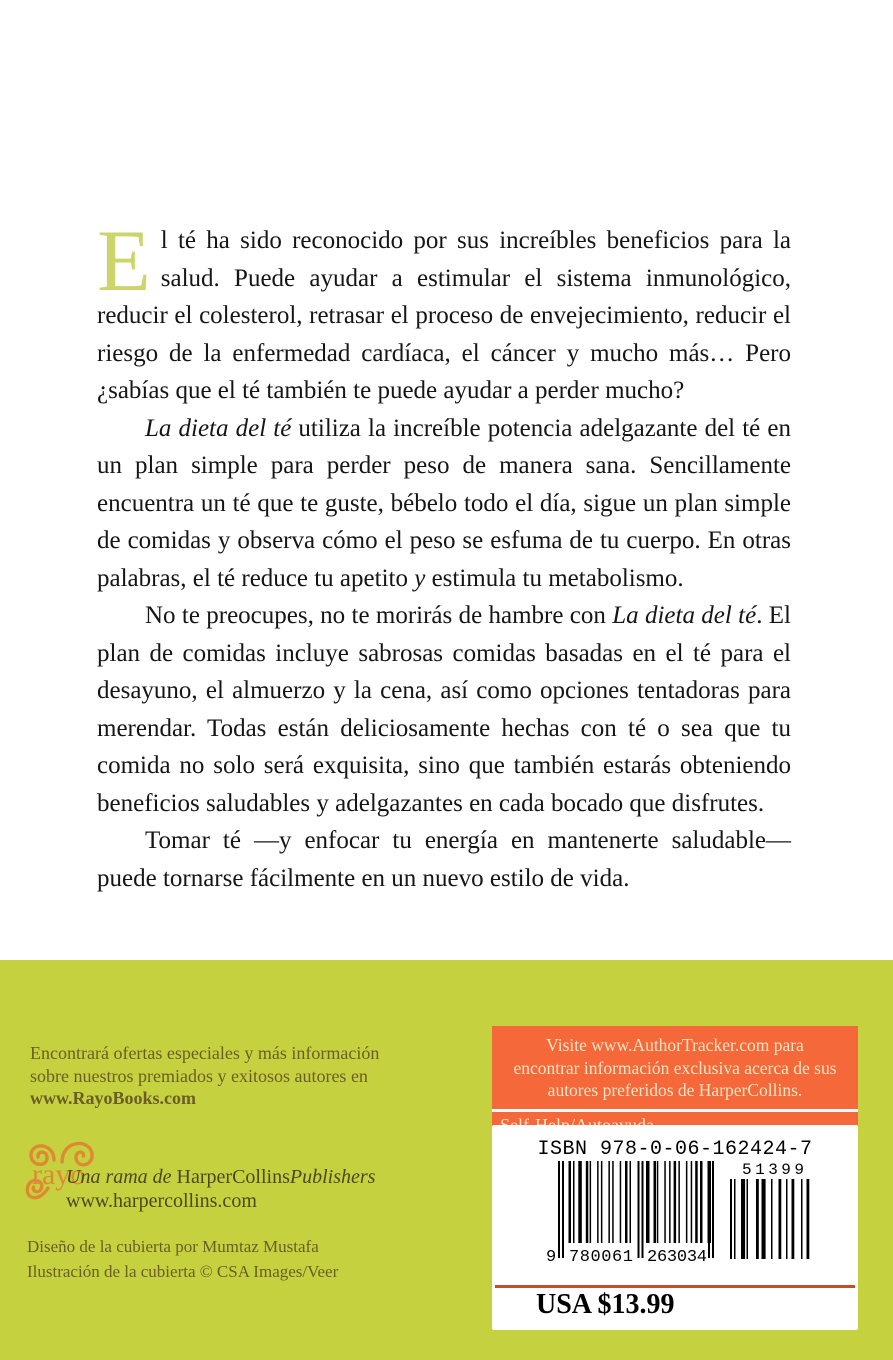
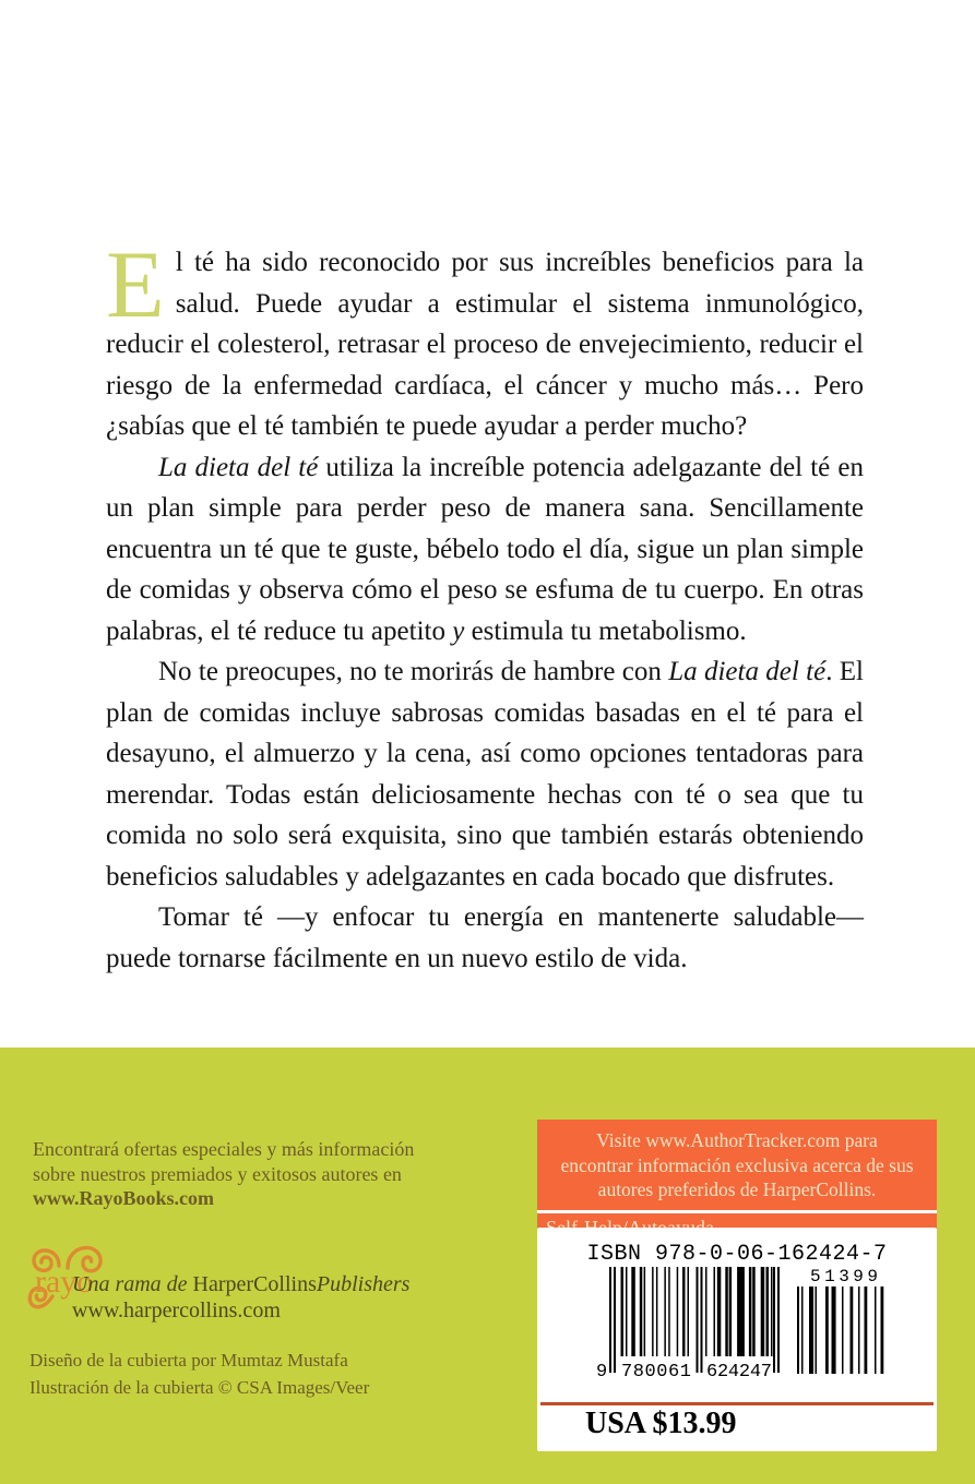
  E
  l té ha sido reconocido por sus increíbles beneficios para la salud. Puede ayudar a estimular el sistema inmunológico, reducir el colesterol, retrasar el proceso de envejecimiento, reducir el riesgo de la enfermedad cardíaca, el cáncer y mucho más… Pero ¿sabías que el té también te puede ayudar a perder mucho?
  La dieta del té utiliza la increíble potencia adelgazante del té en un plan simple para perder peso de manera sana. Sencillamente encuentra un té que te guste, bébelo todo el día, sigue un plan simple de comidas y observa cómo el peso se esfuma de tu cuerpo. En otras palabras, el té reduce tu apetito y estimula tu metabolismo.
  No te preocupes, no te morirás de hambre con La dieta del té. El plan de comidas incluye sabrosas comidas basadas en el té para el desayuno, el almuerzo y la cena, así como opciones tentadoras para merendar. Todas están deliciosamente hechas con té o sea que tu comida no solo será exquisita, sino que también estarás obteniendo beneficios saludables y adelgazantes en cada bocado que disfrutes.
  Tomar té —y enfocar tu energía en mantenerte saludable— puede tornarse fácilmente en un nuevo estilo de vida.
  Encontrará ofertas especiales y más información
  sobre nuestros premiados y exitosos autores en
  www.RayoBooks.com
  rayo
  Una rama de HarperCollinsPublishers
  www.harpercollins.com
  Diseño de la cubierta por Mumtaz Mustafa
  Ilustración de la cubierta © CSA Images/Veer
  Visite www.AuthorTracker.com para
  encontrar información exclusiva acerca de sus
  autores preferidos de HarperCollins.
  ISBN 978-0-06-162424-7
  9
  780061
- 263034
+ 624247
  51399
  USA $13.99
